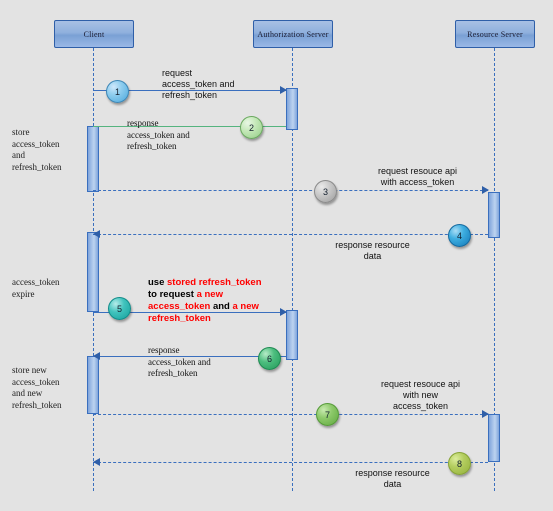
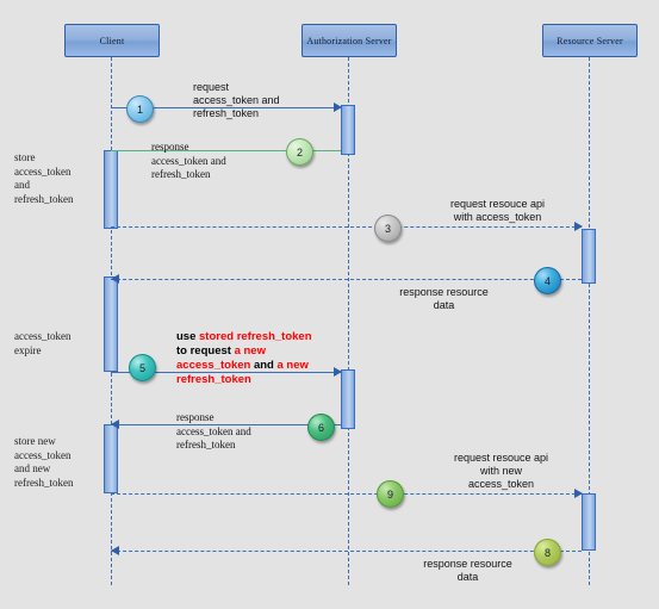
  Client
  Authorization Server
  Resource Server
  store
  access_token
  and
  refresh_token
  access_token
  expire
  store new
  access_token
  and new
  refresh_token
  request
  access_token and
  refresh_token
  1
  response
  access_token and
  refresh_token
  2
  request resouce api
  with access_token
  3
  response resource
  data
  4
  use stored refresh_token
  to request a new
  access_token and a new
  refresh_token
  5
  response
  access_token and
  refresh_token
  6
  request resouce api
  with new
  access_token
- 7
+ 9
  response resource
  data
  8
